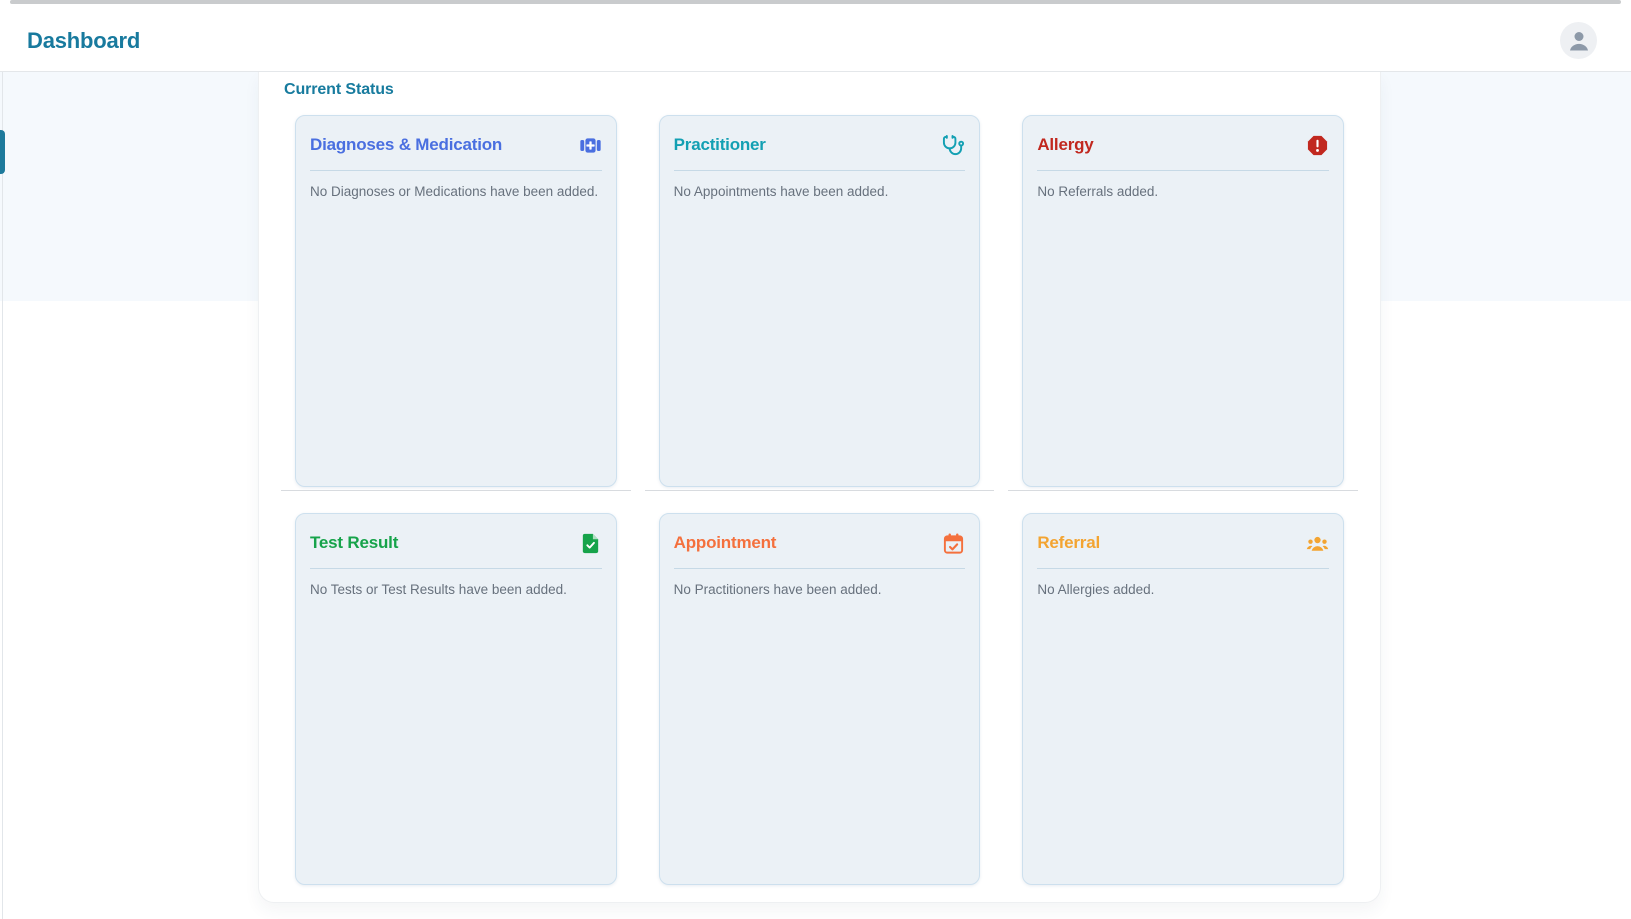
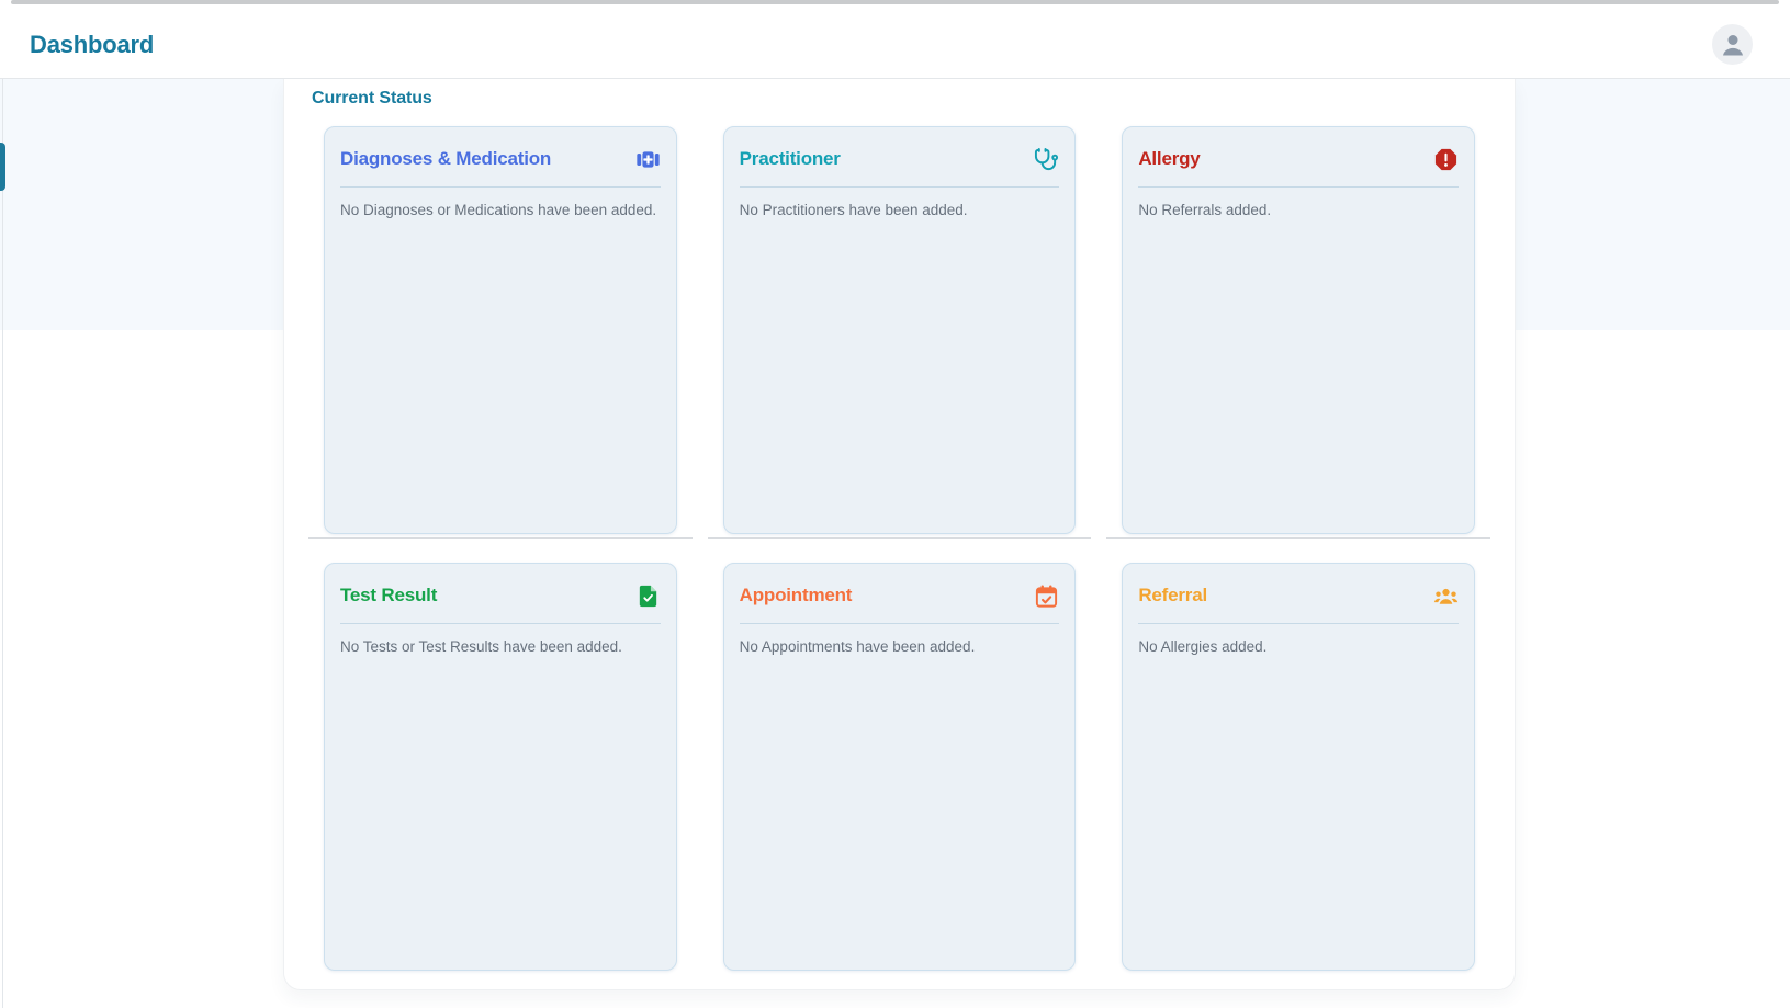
  Dashboard
  Current Status
  Diagnoses & Medication
  No Diagnoses or Medications have been added.
  Practitioner
- No Appointments have been added.
+ No Practitioners have been added.
  Allergy
  No Referrals added.
  Test Result
  No Tests or Test Results have been added.
  Appointment
- No Practitioners have been added.
+ No Appointments have been added.
  Referral
  No Allergies added.
